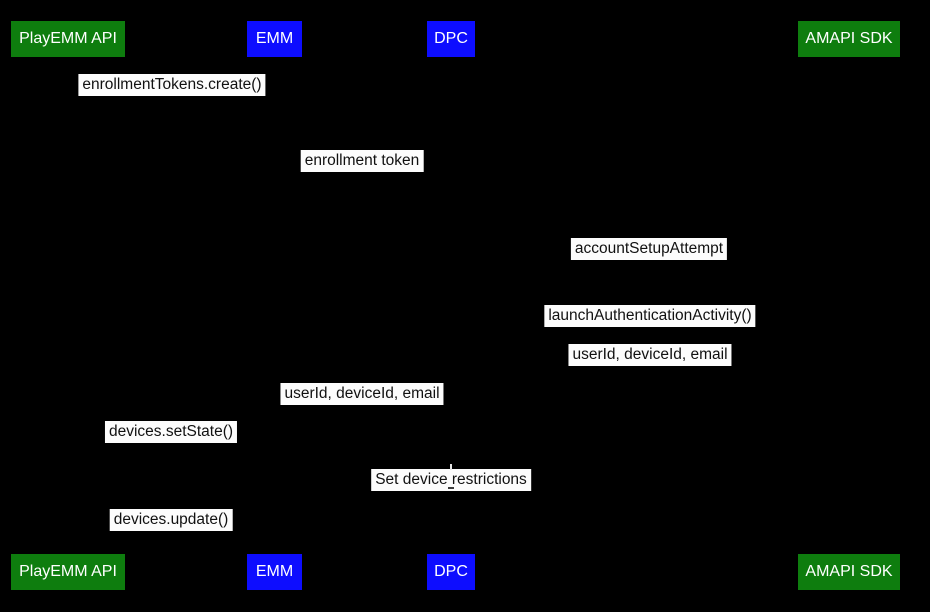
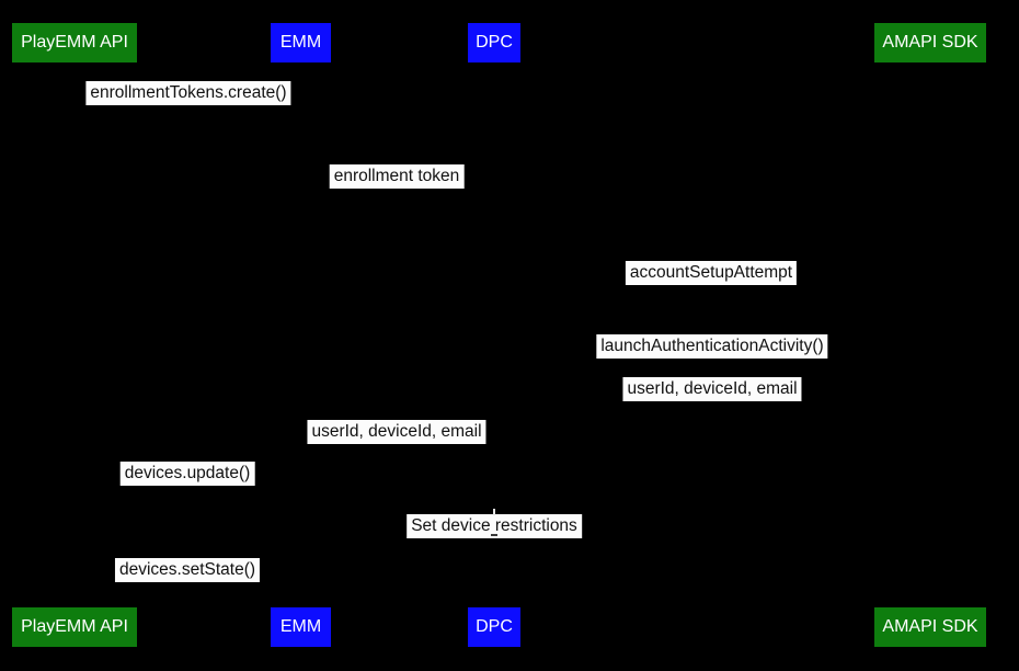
  PlayEMM API
  PlayEMM API
  EMM
  EMM
  DPC
  DPC
  AMAPI SDK
  AMAPI SDK
  enrollmentTokens.create()
  enrollment token
  accountSetupAttempt
  launchAuthenticationActivity()
  userId, deviceId, email
  userId, deviceId, email
- devices.setState()
+ devices.update()
  Set device restrictions
- devices.update()
+ devices.setState()
